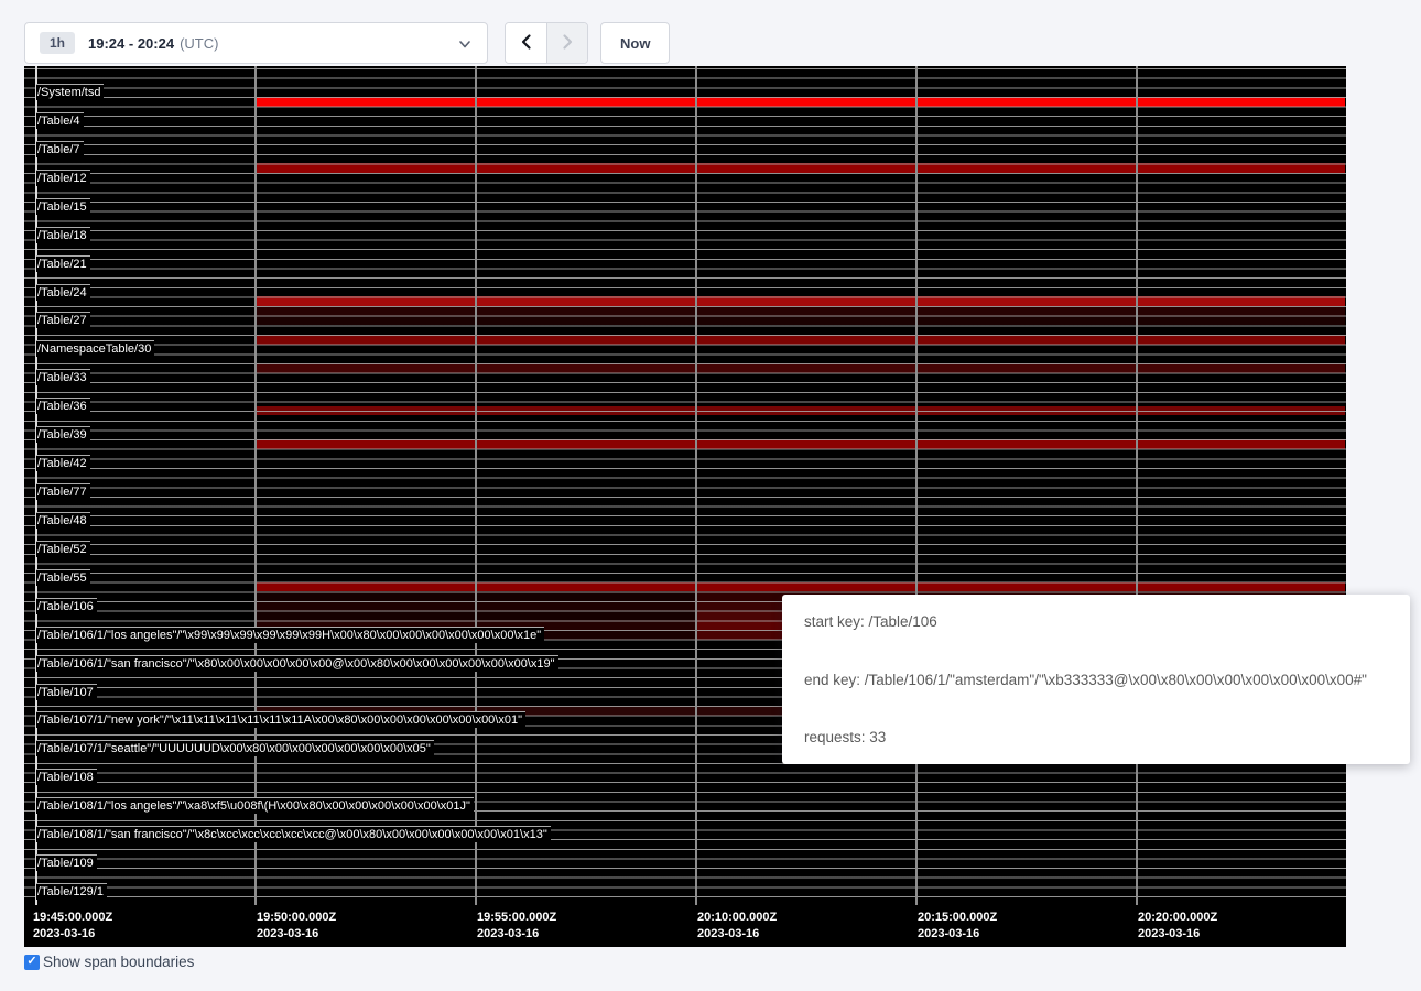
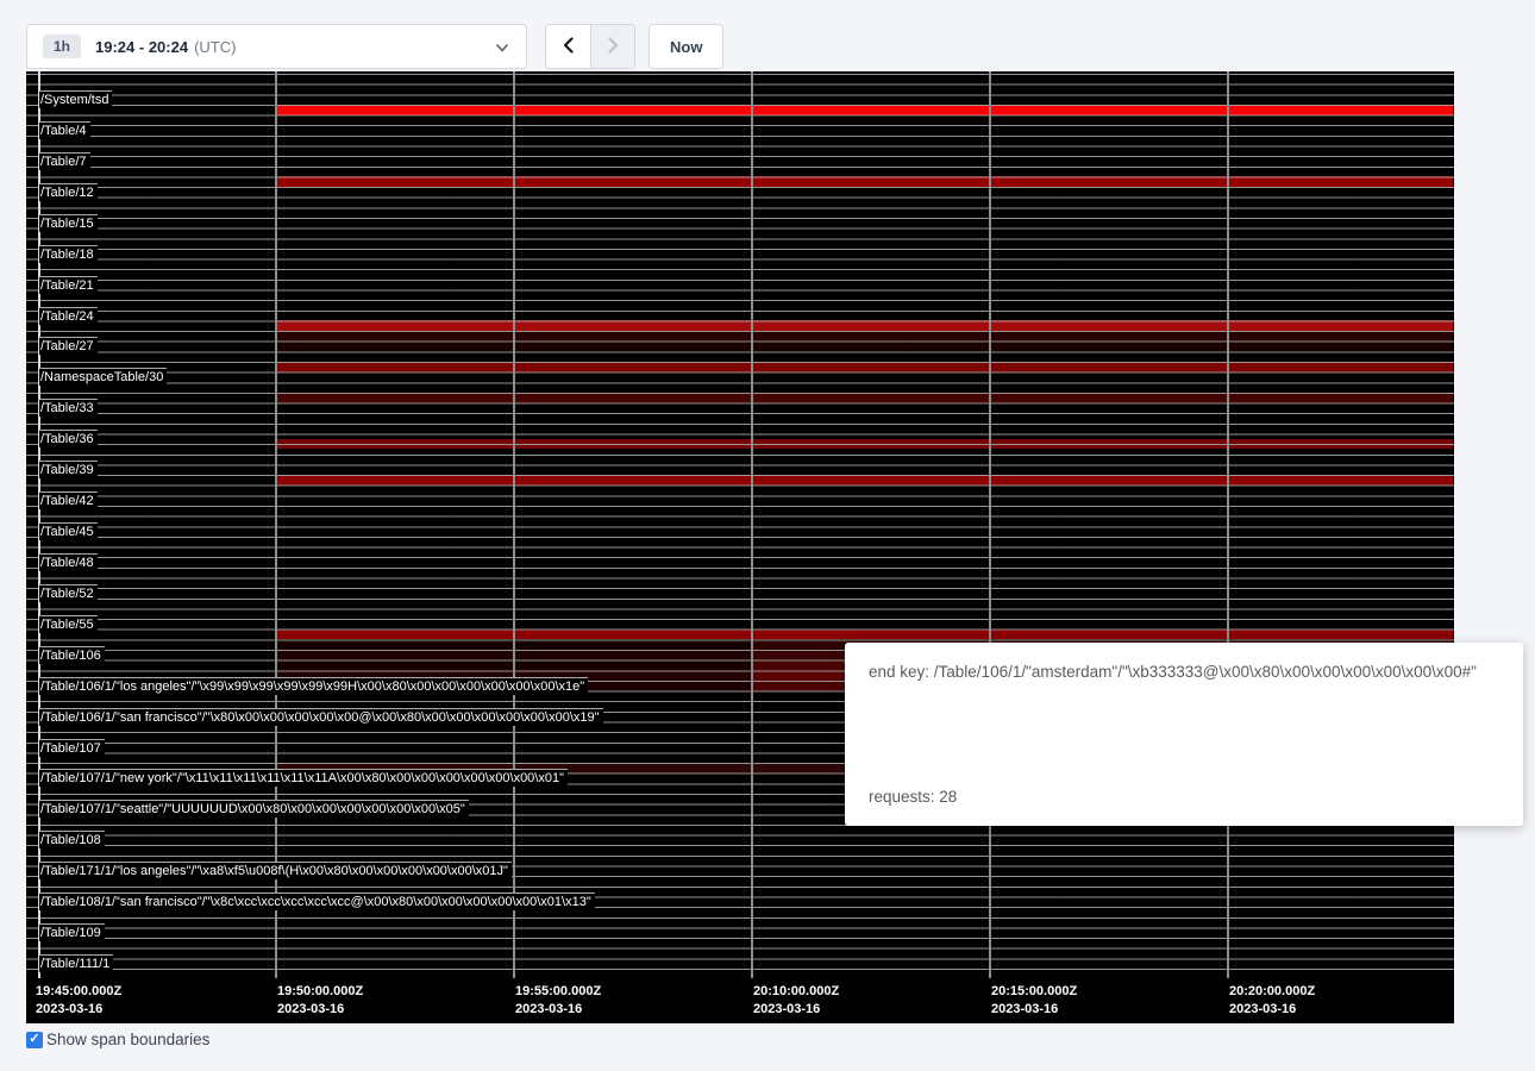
  1h
  19:24 - 20:24
  (UTC)
  Now
  /System/tsd
  /Table/4
  /Table/7
  /Table/12
  /Table/15
  /Table/18
  /Table/21
  /Table/24
  /Table/27
  /NamespaceTable/30
  /Table/33
  /Table/36
  /Table/39
  /Table/42
- /Table/77
+ /Table/45
  /Table/48
  /Table/52
  /Table/55
  /Table/106
  /Table/106/1/"los angeles"/"\x99\x99\x99\x99\x99\x99H\x00\x80\x00\x00\x00\x00\x00\x00\x1e"
  /Table/106/1/"san francisco"/"\x80\x00\x00\x00\x00\x00@\x00\x80\x00\x00\x00\x00\x00\x00\x19"
  /Table/107
  /Table/107/1/"new york"/"\x11\x11\x11\x11\x11\x11A\x00\x80\x00\x00\x00\x00\x00\x00\x01"
  /Table/107/1/"seattle"/"UUUUUUD\x00\x80\x00\x00\x00\x00\x00\x00\x05"
  /Table/108
- /Table/108/1/"los angeles"/"\xa8\xf5\u008f\(H\x00\x80\x00\x00\x00\x00\x00\x01J"
+ /Table/171/1/"los angeles"/"\xa8\xf5\u008f\(H\x00\x80\x00\x00\x00\x00\x00\x01J"
  /Table/108/1/"san francisco"/"\x8c\xcc\xcc\xcc\xcc\xcc@\x00\x80\x00\x00\x00\x00\x00\x01\x13"
  /Table/109
- /Table/129/1
+ /Table/111/1
  19:45:00.000Z
  2023-03-16
  19:50:00.000Z
  2023-03-16
  19:55:00.000Z
  2023-03-16
  20:10:00.000Z
  2023-03-16
  20:15:00.000Z
  2023-03-16
  20:20:00.000Z
  2023-03-16
- start key: /Table/106
  end key: /Table/106/1/"amsterdam"/"\xb333333@\x00\x80\x00\x00\x00\x00\x00\x00#"
- requests: 33
+ requests: 28
  ✓
  Show span boundaries
